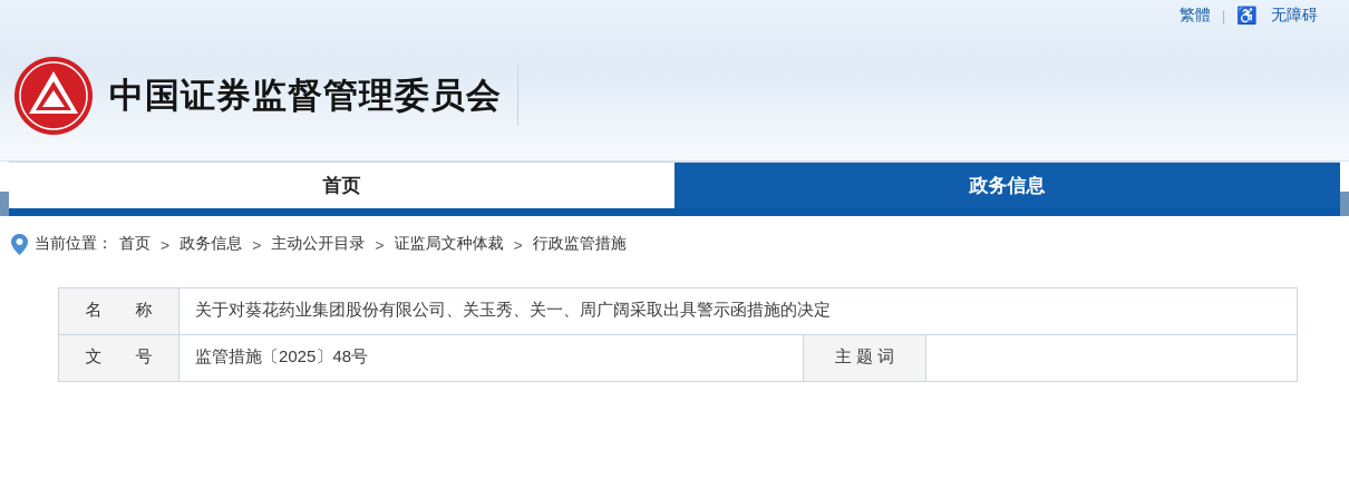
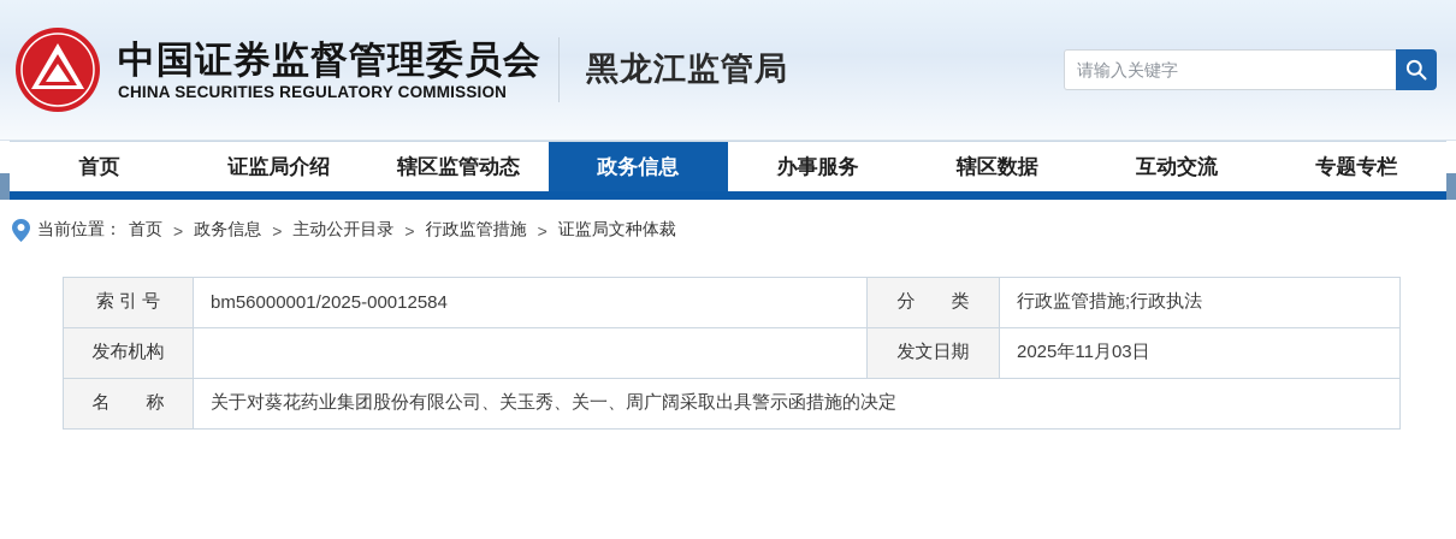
- 繁體
- |
- ♿
- 无障碍
  中国证券监督管理委员会
+ CHINA SECURITIES REGULATORY COMMISSION
+ 黑龙江监管局
+ 请输入关键字
  首页
+ 证监局介绍
+ 辖区监管动态
  政务信息
+ 办事服务
+ 辖区数据
+ 互动交流
+ 专题专栏
  当前位置：
  首页
  >
  政务信息
  >
  主动公开目录
  >
- 证监局文种体裁
+ 行政监管措施
  >
- 行政监管措施
+ 证监局文种体裁
+ 索 引 号	bm56000001/2025-00012584	分 类	行政监管措施;行政执法
+ 发布机构		发文日期	2025年11月03日
  名 称	关于对葵花药业集团股份有限公司、关玉秀、关一、周广阔采取出具警示函措施的决定
- 文 号	监管措施〔2025〕48号	主 题 词
